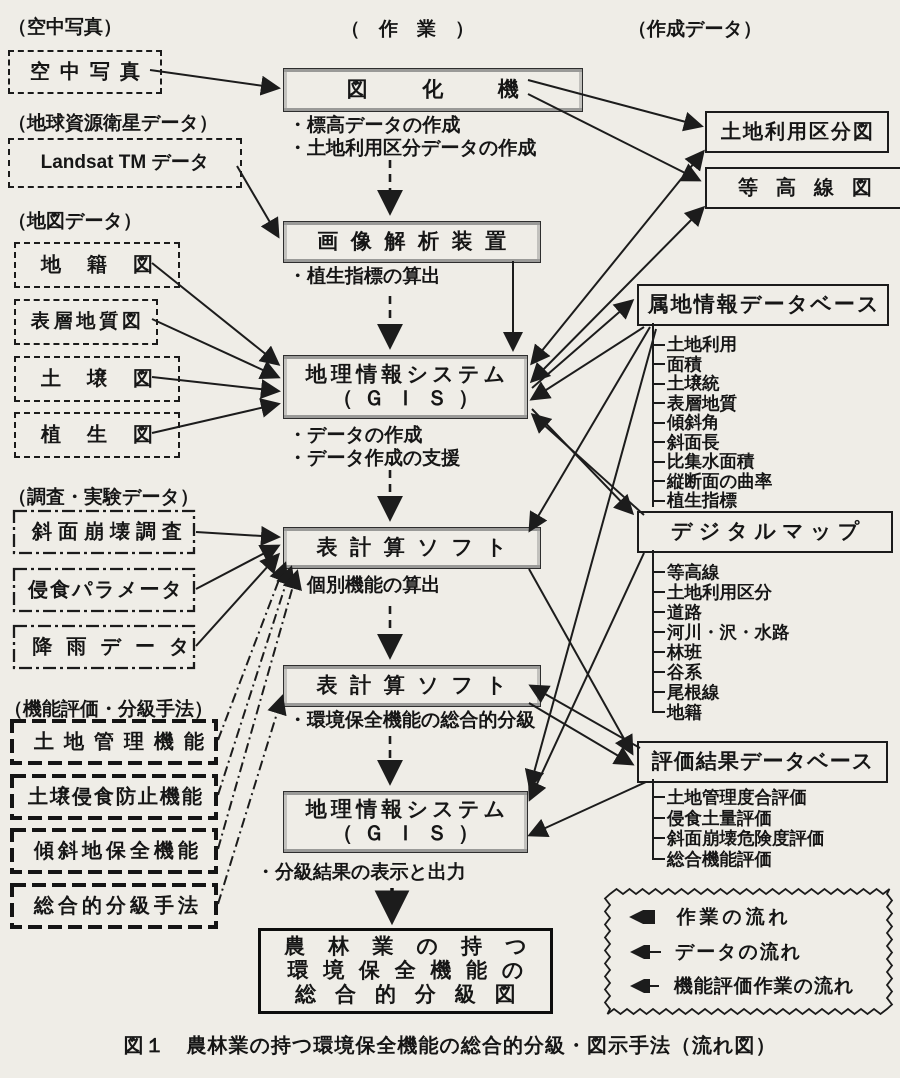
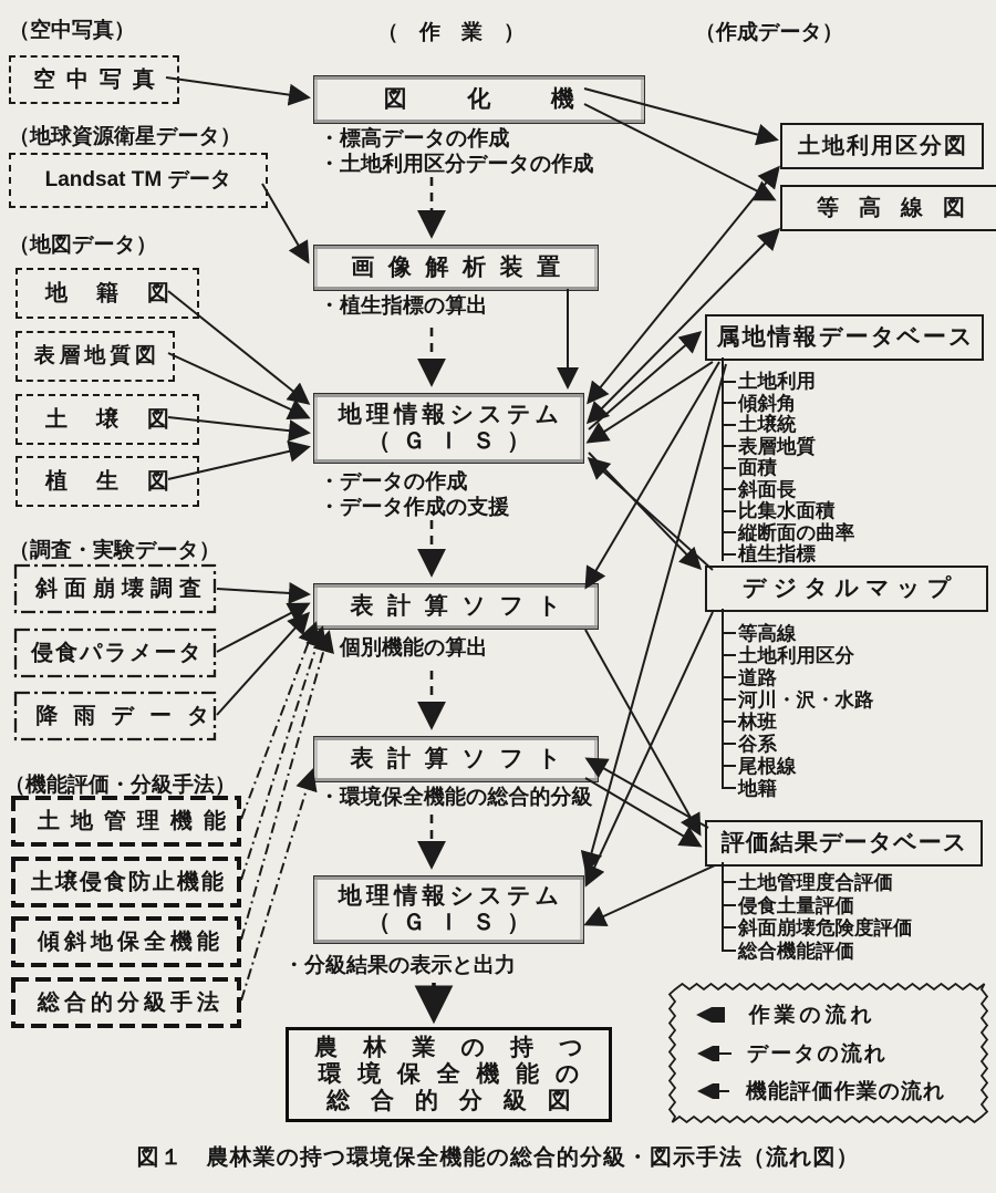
  （空中写真）
  （ 作 業 ）
  （作成データ）
  （地球資源衛星データ）
  （地図データ）
  （調査・実験データ）
  （機能評価・分級手法）
  空中写真
  Landsat TM データ
  地籍図
  表層地質図
  土壌図
  植生図
  斜面崩壊調査
  侵食パラメータ
  降雨データ
  土地管理機能
  土壌侵食防止機能
  傾斜地保全機能
  総合的分級手法
  図化機
  ・標高データの作成
  ・土地利用区分データの作成
  画像解析装置
  ・植生指標の算出
  地理情報システム
  （ＧＩＳ）
  ・データの作成
  ・データ作成の支援
  表計算ソフト
  ・個別機能の算出
  表計算ソフト
  ・環境保全機能の総合的分級
  地理情報システム
  （ＧＩＳ）
  ・分級結果の表示と出力
  農林業の持つ
  環境保全機能の
  総合的分級図
  土地利用区分図
  等高線図
  属地情報データベース
  土地利用
- 面積
+ 傾斜角
  土壌統
  表層地質
- 傾斜角
+ 面積
  斜面長
  比集水面積
  縦断面の曲率
  植生指標
  デジタルマップ
  等高線
  土地利用区分
  道路
  河川・沢・水路
  林班
  谷系
  尾根線
  地籍
  評価結果データベース
  土地管理度合評価
  侵食土量評価
  斜面崩壊危険度評価
  総合機能評価
  作業の流れ
  データの流れ
  機能評価作業の流れ
  図１ 農林業の持つ環境保全機能の総合的分級・図示手法（流れ図）
